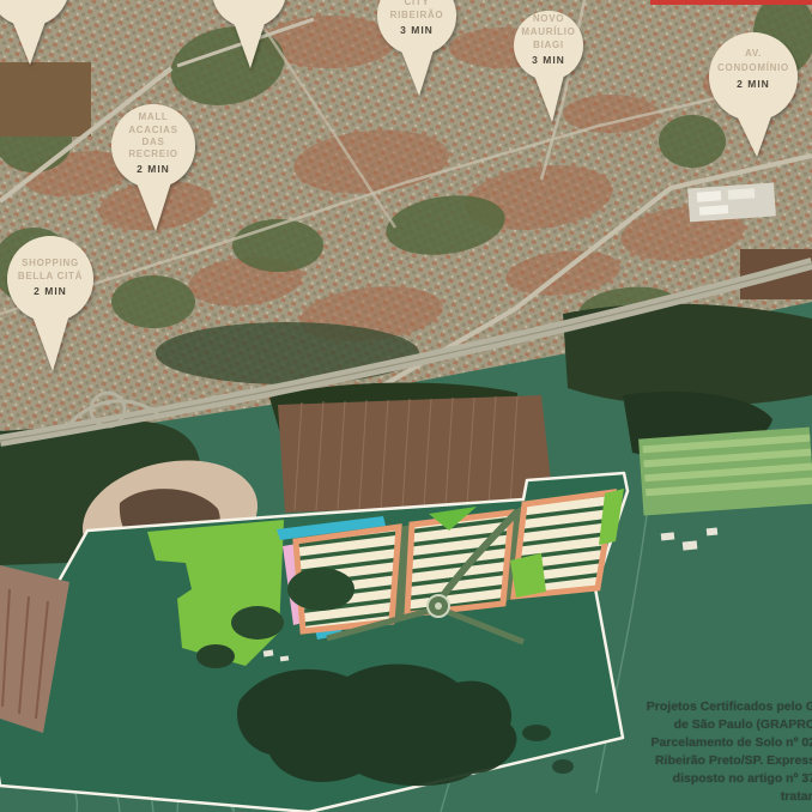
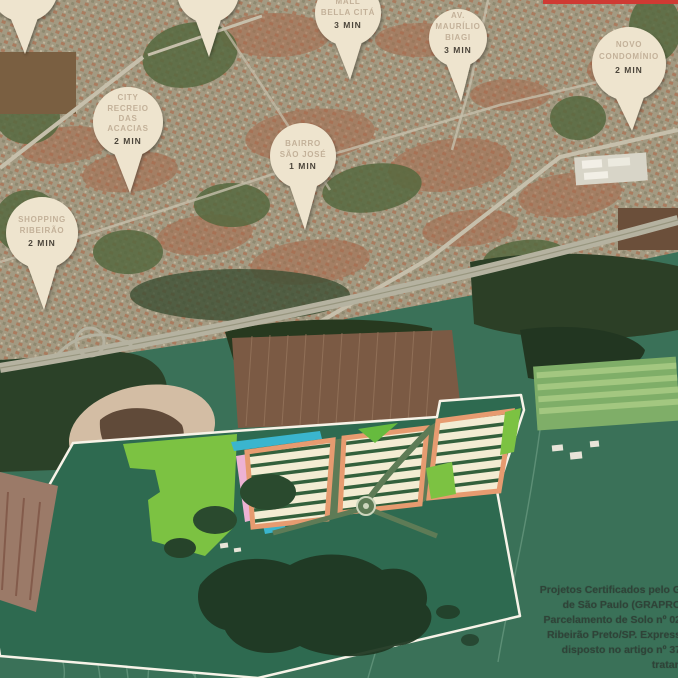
- CITY
+ MALL
- RIBEIRÃO
+ BELLA CITÁ
  3 MIN
- NOVO
+ AV.
  MAURÍLIO
  BIAGI
  3 MIN
- AV.
+ NOVO
  CONDOMÍNIO
  2 MIN
- MALL
+ CITY
- ACACIAS
+ RECREIO
  DAS
- RECREIO
+ ACACIAS
  2 MIN
+ BAIRRO
+ SÃO JOSÉ
+ 1 MIN
  SHOPPING
- BELLA CITÁ
+ RIBEIRÃO
  2 MIN
  Projetos Certificados pelo G
  de São Paulo (GRAPRO
  Parcelamento de Solo nº 0
  Ribeirão Preto/SP. Expres
  disposto no artigo nº 3
  trata
